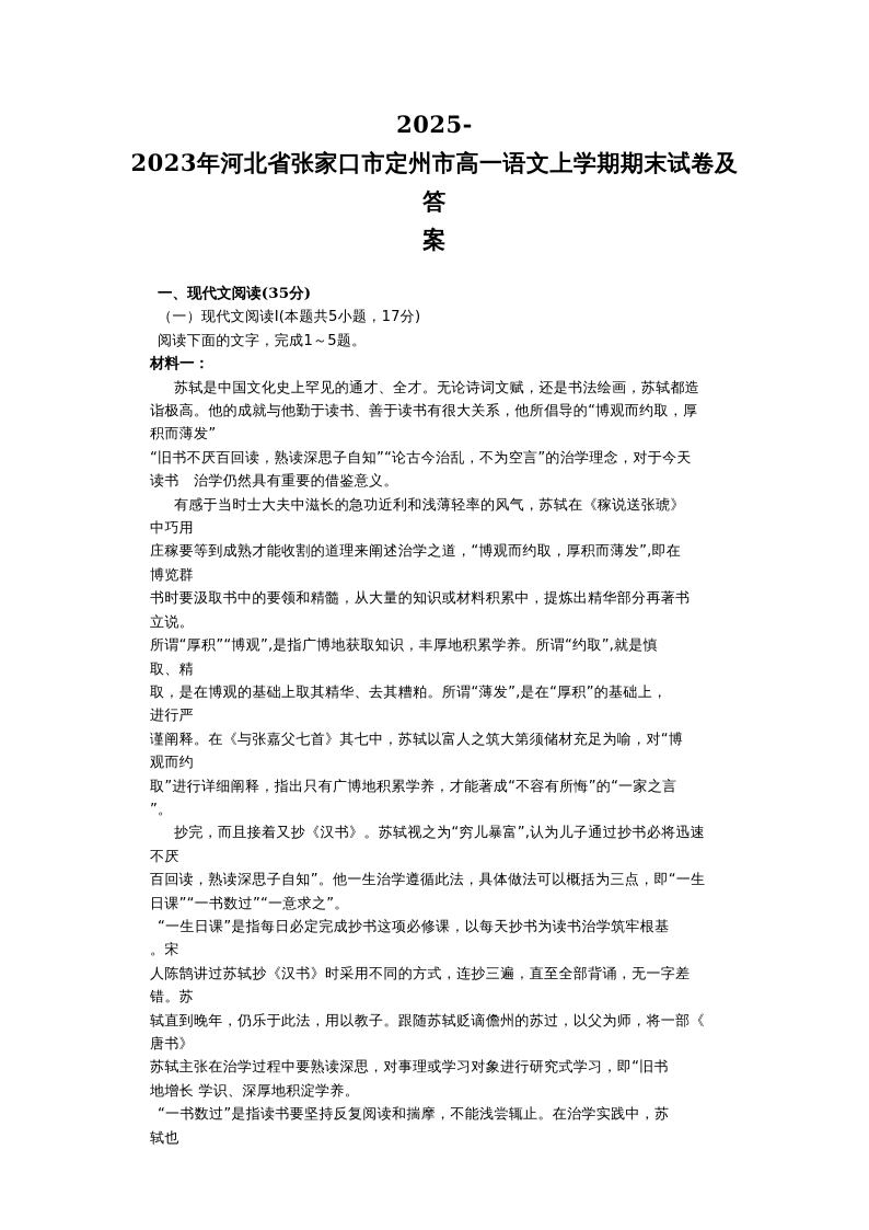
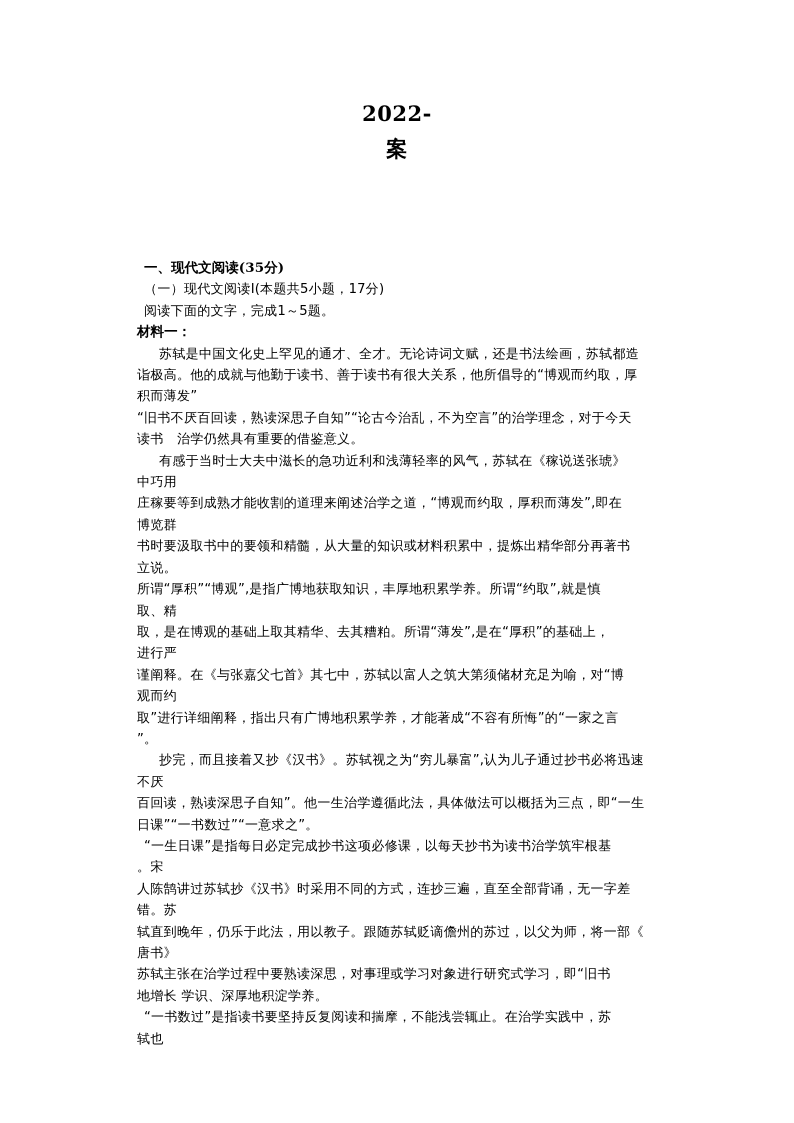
- 2025-
+ 2022-
- 2023年河北省张家口市定州市高一语文上学期期末试卷及答
  案
  一、现代文阅读(35分)
  （一）现代文阅读Ⅰ(本题共5小题，17分)
  阅读下面的文字，完成1～5题。
  材料一：
  苏轼是中国文化史上罕见的通才、全才。无论诗词文赋，还是书法绘画，苏轼都造
  诣极高。他的成就与他勤于读书、善于读书有很大关系，他所倡导的“博观而约取，厚
  积而薄发”
  “旧书不厌百回读，熟读深思子自知”“论古今治乱，不为空言”的治学理念，对于今天
  读书 治学仍然具有重要的借鉴意义。
  有感于当时士大夫中滋长的急功近利和浅薄轻率的风气，苏轼在《稼说送张琥》
  中巧用
  庄稼要等到成熟才能收割的道理来阐述治学之道，“博观而约取，厚积而薄发”,即在
  博览群
  书时要汲取书中的要领和精髓，从大量的知识或材料积累中，提炼出精华部分再著书
  立说。
  所谓“厚积”“博观”,是指广博地获取知识，丰厚地积累学养。所谓“约取”,就是慎
  取、精
  取，是在博观的基础上取其精华、去其糟粕。所谓“薄发”,是在“厚积”的基础上，
  进行严
  谨阐释。在《与张嘉父七首》其七中，苏轼以富人之筑大第须储材充足为喻，对“博
  观而约
  取”进行详细阐释，指出只有广博地积累学养，才能著成“不容有所悔”的“一家之言
  ”。
  抄完，而且接着又抄《汉书》。苏轼视之为“穷儿暴富”,认为儿子通过抄书必将迅速
  不厌
  百回读，熟读深思子自知”。他一生治学遵循此法，具体做法可以概括为三点，即“一生
  日课”“一书数过”“一意求之”。
  “一生日课”是指每日必定完成抄书这项必修课，以每天抄书为读书治学筑牢根基
  。宋
  人陈鹄讲过苏轼抄《汉书》时采用不同的方式，连抄三遍，直至全部背诵，无一字差
  错。苏
  轼直到晚年，仍乐于此法，用以教子。跟随苏轼贬谪儋州的苏过，以父为师，将一部《
  唐书》
  苏轼主张在治学过程中要熟读深思，对事理或学习对象进行研究式学习，即“旧书
  地增长 学识、深厚地积淀学养。
  “一书数过”是指读书要坚持反复阅读和揣摩，不能浅尝辄止。在治学实践中，苏
  轼也
